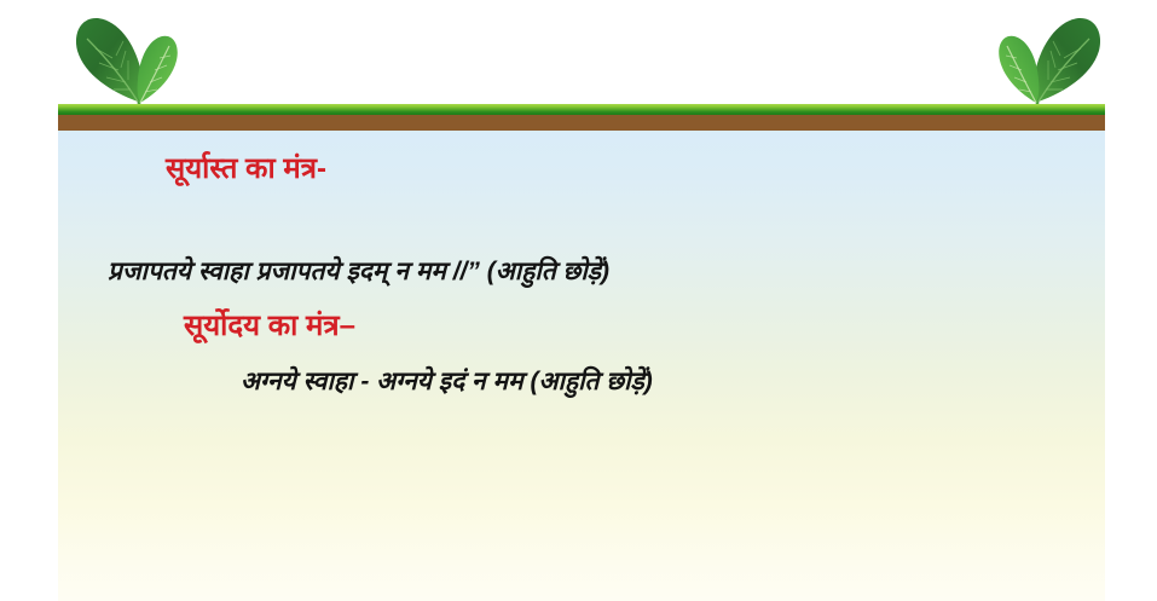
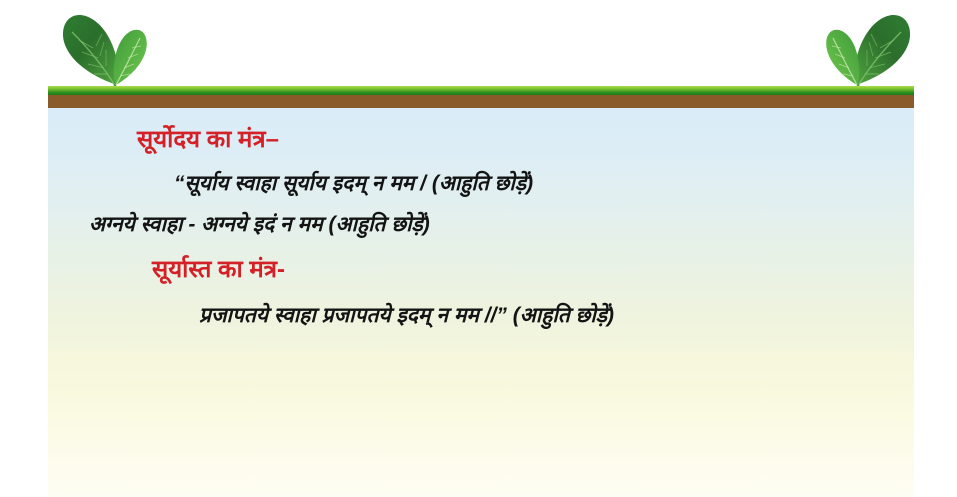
- सूर्यास्त का मंत्र-
+ सूर्योदय का मंत्र–
+ “सूर्याय स्वाहा सूर्याय इदम् न मम / (आहुति छोड़ें)
- प्रजापतये स्वाहा प्रजापतये इदम् न मम //” (आहुति छोड़ें)
+ अग्नये स्वाहा - अग्नये इदं न मम (आहुति छोड़ें)
- सूर्योदय का मंत्र–
+ सूर्यास्त का मंत्र-
- अग्नये स्वाहा - अग्नये इदं न मम (आहुति छोड़ें)
+ प्रजापतये स्वाहा प्रजापतये इदम् न मम //” (आहुति छोड़ें)
